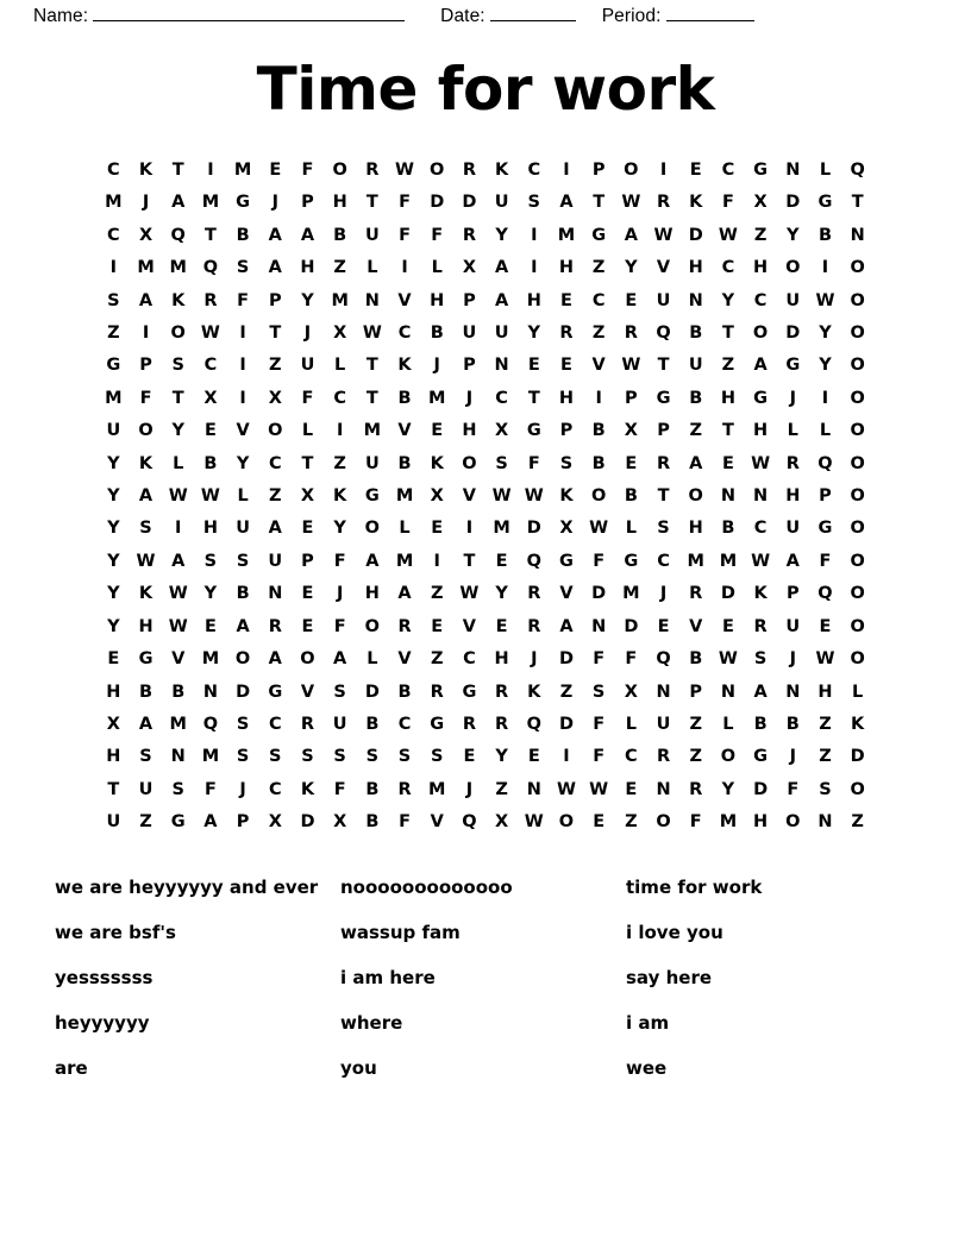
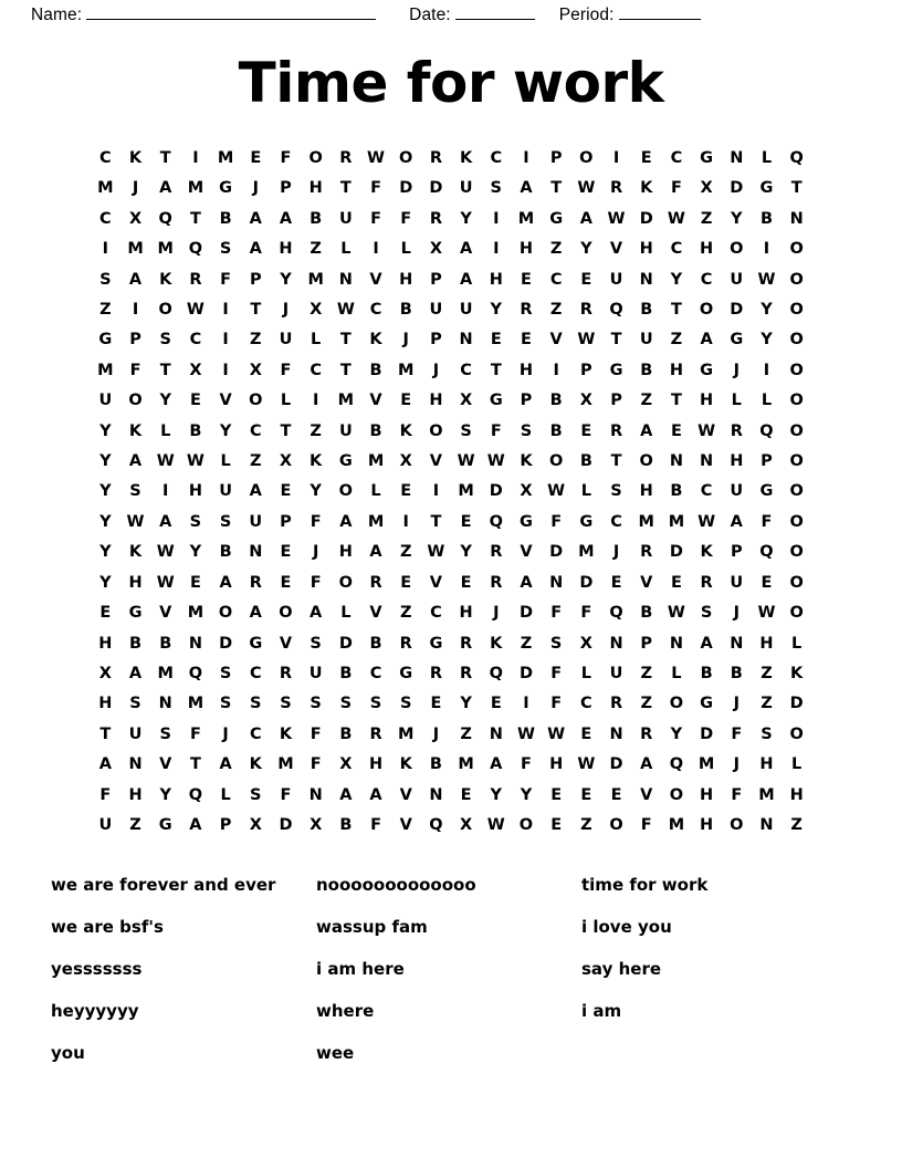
  Name:
  Date:
  Period:
  Time for work
  C	K	T	I	M	E	F	O	R	W	O	R	K	C	I	P	O	I	E	C	G	N	L	Q
  M	J	A	M	G	J	P	H	T	F	D	D	U	S	A	T	W	R	K	F	X	D	G	T
  C	X	Q	T	B	A	A	B	U	F	F	R	Y	I	M	G	A	W	D	W	Z	Y	B	N
  I	M	M	Q	S	A	H	Z	L	I	L	X	A	I	H	Z	Y	V	H	C	H	O	I	O
  S	A	K	R	F	P	Y	M	N	V	H	P	A	H	E	C	E	U	N	Y	C	U	W	O
  Z	I	O	W	I	T	J	X	W	C	B	U	U	Y	R	Z	R	Q	B	T	O	D	Y	O
  G	P	S	C	I	Z	U	L	T	K	J	P	N	E	E	V	W	T	U	Z	A	G	Y	O
  M	F	T	X	I	X	F	C	T	B	M	J	C	T	H	I	P	G	B	H	G	J	I	O
  U	O	Y	E	V	O	L	I	M	V	E	H	X	G	P	B	X	P	Z	T	H	L	L	O
  Y	K	L	B	Y	C	T	Z	U	B	K	O	S	F	S	B	E	R	A	E	W	R	Q	O
  Y	A	W	W	L	Z	X	K	G	M	X	V	W	W	K	O	B	T	O	N	N	H	P	O
  Y	S	I	H	U	A	E	Y	O	L	E	I	M	D	X	W	L	S	H	B	C	U	G	O
  Y	W	A	S	S	U	P	F	A	M	I	T	E	Q	G	F	G	C	M	M	W	A	F	O
  Y	K	W	Y	B	N	E	J	H	A	Z	W	Y	R	V	D	M	J	R	D	K	P	Q	O
  Y	H	W	E	A	R	E	F	O	R	E	V	E	R	A	N	D	E	V	E	R	U	E	O
  E	G	V	M	O	A	O	A	L	V	Z	C	H	J	D	F	F	Q	B	W	S	J	W	O
  H	B	B	N	D	G	V	S	D	B	R	G	R	K	Z	S	X	N	P	N	A	N	H	L
  X	A	M	Q	S	C	R	U	B	C	G	R	R	Q	D	F	L	U	Z	L	B	B	Z	K
  H	S	N	M	S	S	S	S	S	S	S	E	Y	E	I	F	C	R	Z	O	G	J	Z	D
  T	U	S	F	J	C	K	F	B	R	M	J	Z	N	W	W	E	N	R	Y	D	F	S	O
+ A	N	V	T	A	K	M	F	X	H	K	B	M	A	F	H	W	D	A	Q	M	J	H	L
+ F	H	Y	Q	L	S	F	N	A	A	V	N	E	Y	Y	E	E	E	V	O	H	F	M	H
  U	Z	G	A	P	X	D	X	B	F	V	Q	X	W	O	E	Z	O	F	M	H	O	N	Z
- we are heyyyyyy and ever
+ we are forever and ever
  nooooooooooooo
  time for work
  we are bsf's
  wassup fam
  i love you
  yesssssss
  i am here
  say here
  heyyyyyy
  where
  i am
- are
  you
  wee
